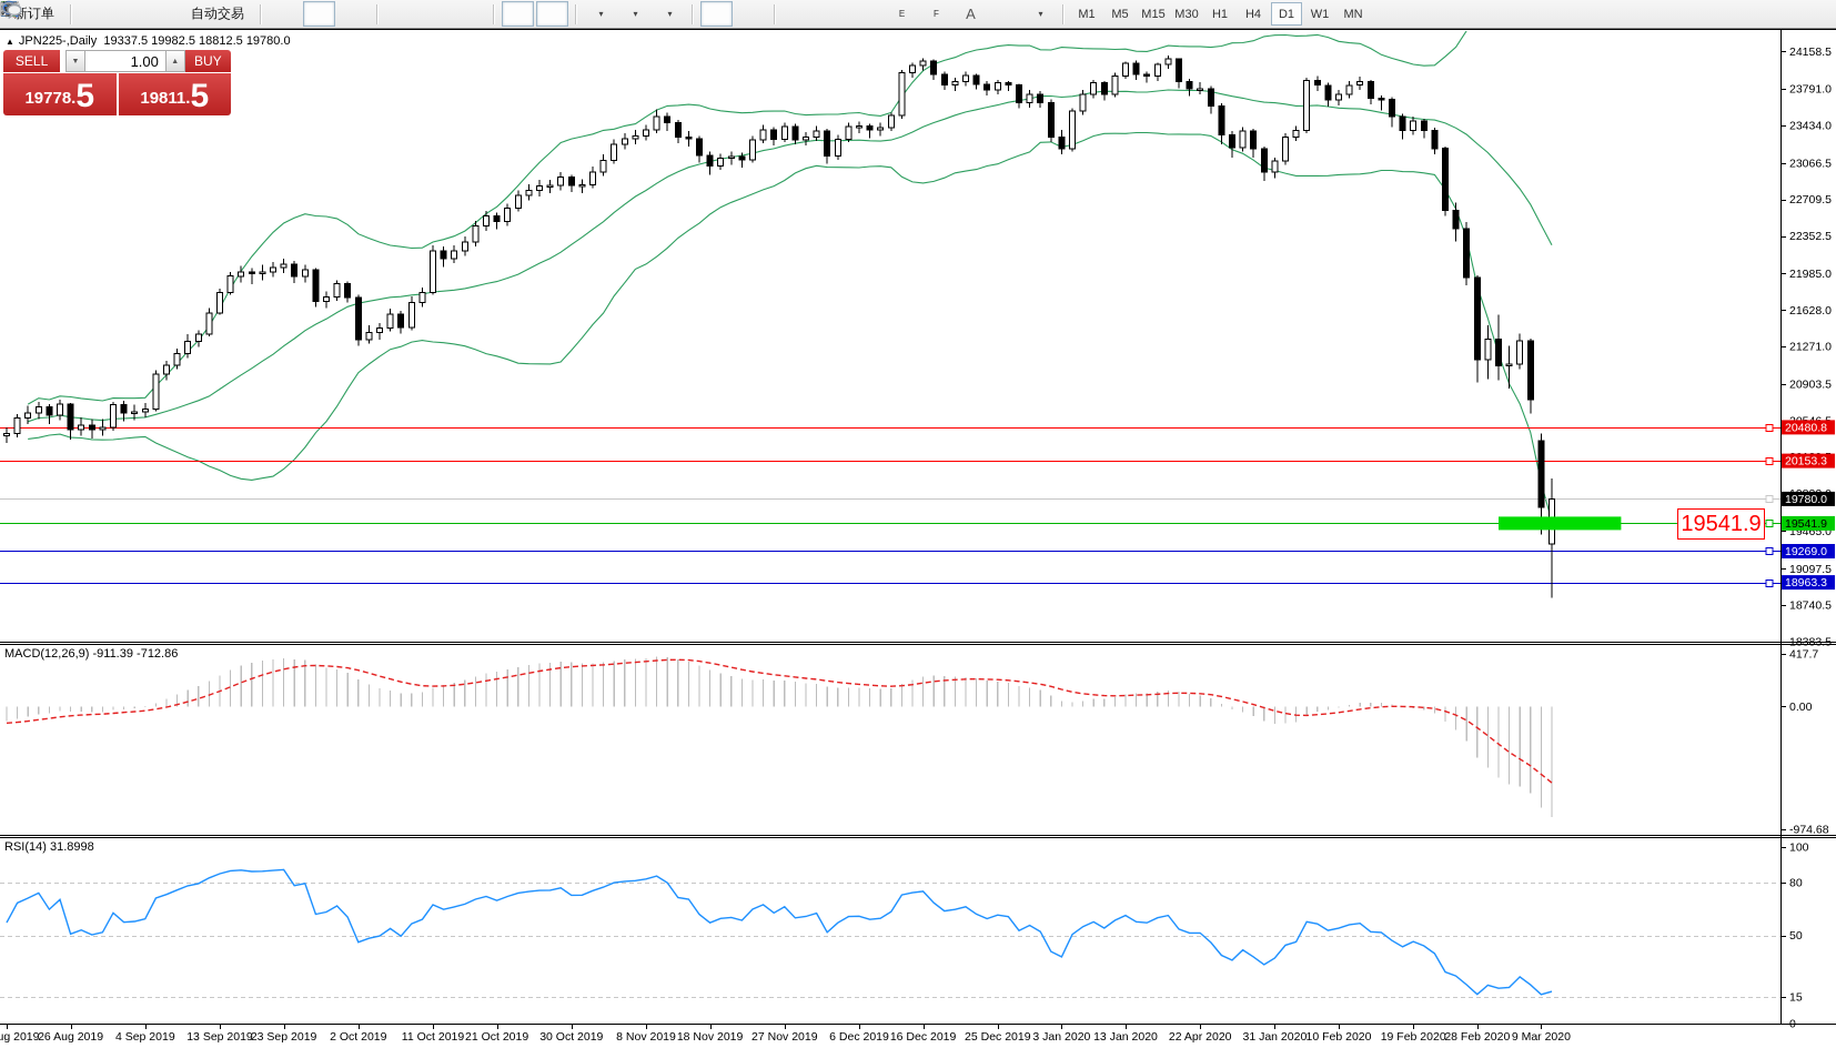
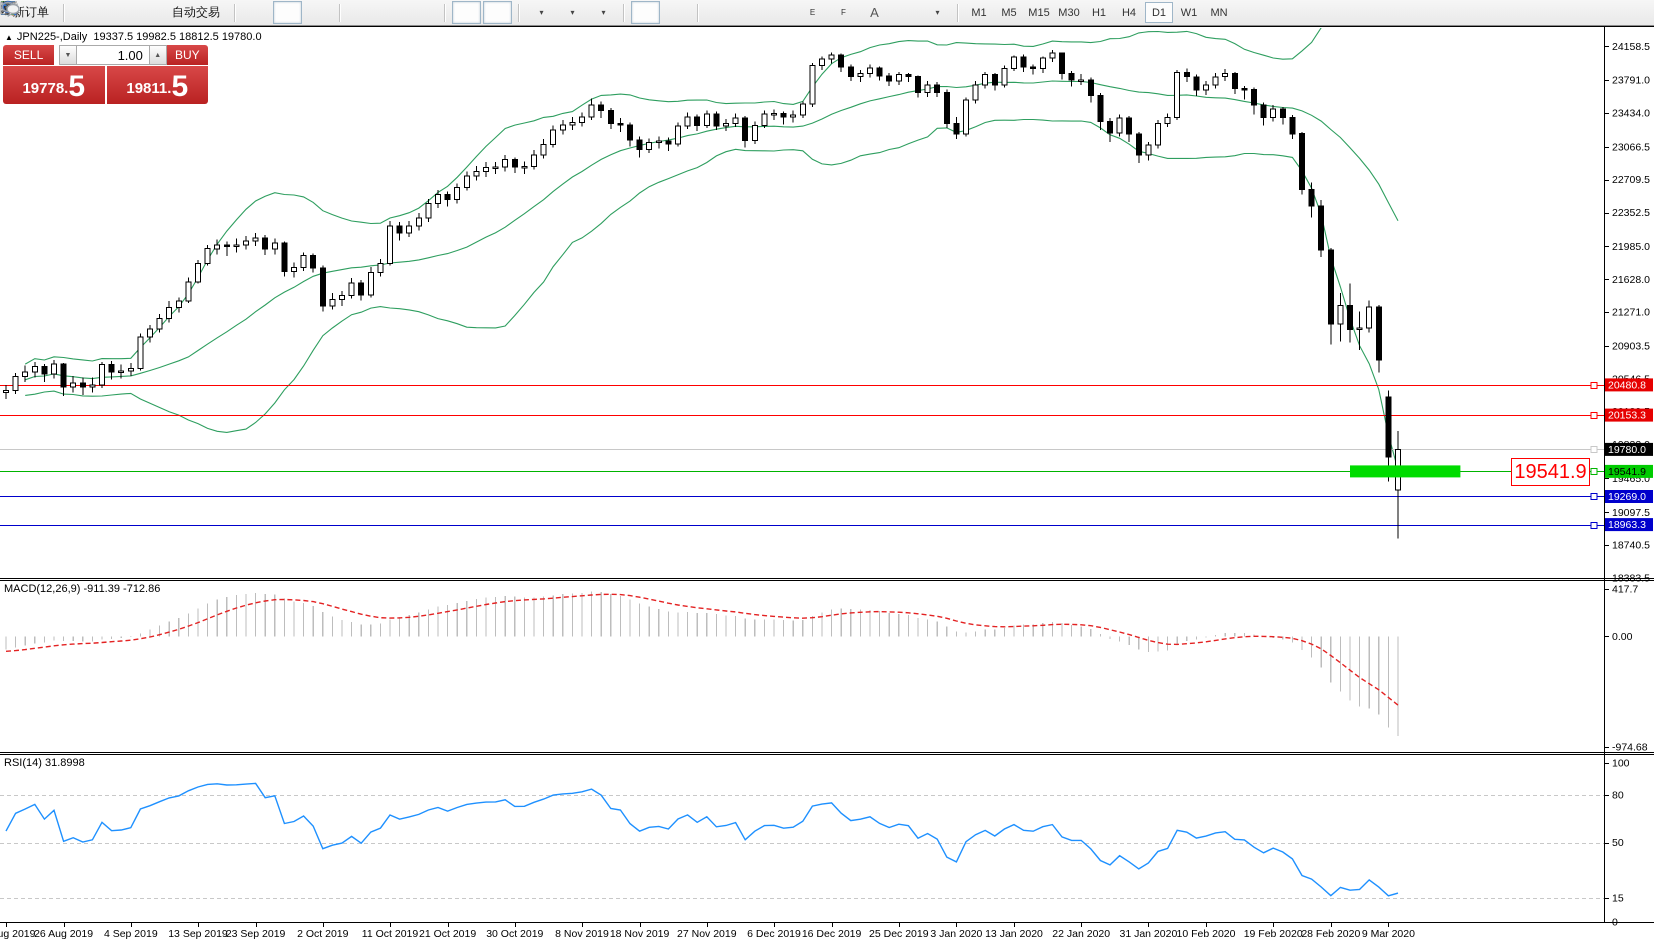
  新订单
  自动交易
  ▾
  ▾
  ▾
  E
  F
  A
  ▾
  M1
  M5
  M15
  M30
  H1
  H4
  D1
  W1
  MN
  24158.5
  23791.0
  23434.0
  23066.5
  22709.5
  22352.5
  21985.0
  21628.0
  21271.0
  20903.5
  19465.0
  19097.5
  18740.5
  18383.5
  20480.8
  20153.3
  19780.0
  19541.9
  19269.0
  18963.3
  417.7
  0.00
  -974.68
  100
  80
  50
  15
  0
  26 Aug 2019
  4 Sep 2019
  13 Sep 2019
  23 Sep 2019
  2 Oct 2019
  11 Oct 2019
  21 Oct 2019
  30 Oct 2019
  8 Nov 2019
  18 Nov 2019
  27 Nov 2019
  6 Dec 2019
  16 Dec 2019
  25 Dec 2019
  3 Jan 2020
  13 Jan 2020
- 22 Apr 2020
+ 22 Jan 2020
  31 Jan 2020
  10 Feb 2020
  19 Feb 2020
  28 Feb 2020
  9 Mar 2020
  ▲ JPN225-,Daily 19337.5 19982.5 18812.5 19780.0
  SELL
  1.00
  BUY
  19778
  .
  5
  19811
  .
  5
  19541.9
  MACD(12,26,9) -911.39 -712.86
  RSI(14) 31.8998
